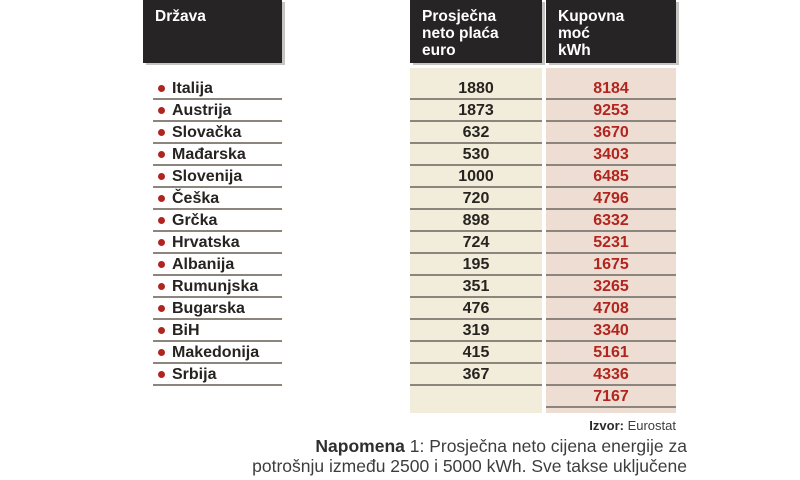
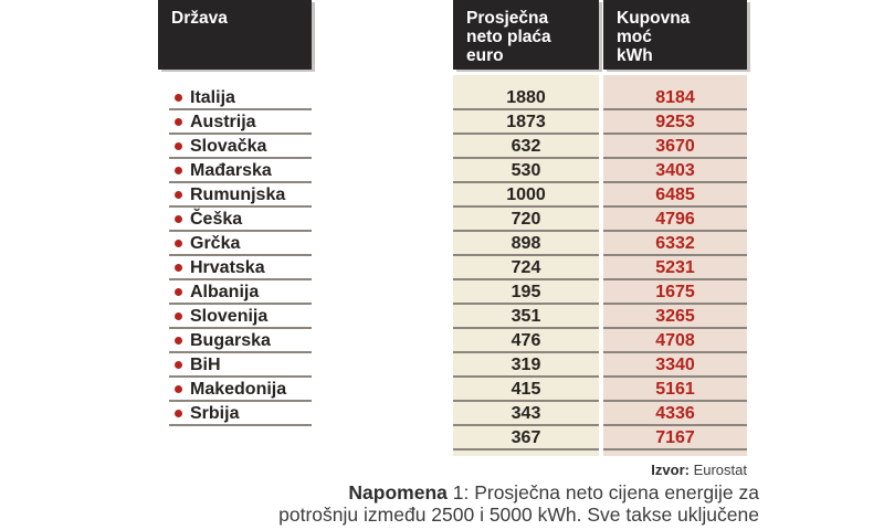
  Država
  Italija
  Austrija
  Slovačka
  Mađarska
- Slovenija
+ Rumunjska
  Češka
  Grčka
  Hrvatska
  Albanija
- Rumunjska
+ Slovenija
  Bugarska
  BiH
  Makedonija
  Srbija
  Prosječna
  neto plaća
  euro
  1880
  1873
  632
  530
  1000
  720
  898
  724
  195
  351
  476
  319
  415
+ 343
  367
  Kupovna
  moć
  kWh
  8184
  9253
  3670
  3403
  6485
  4796
  6332
  5231
  1675
  3265
  4708
  3340
  5161
  4336
  7167
  Izvor: Eurostat
  Napomena 1: Prosječna neto cijena energije za
  potrošnju između 2500 i 5000 kWh. Sve takse uključene
